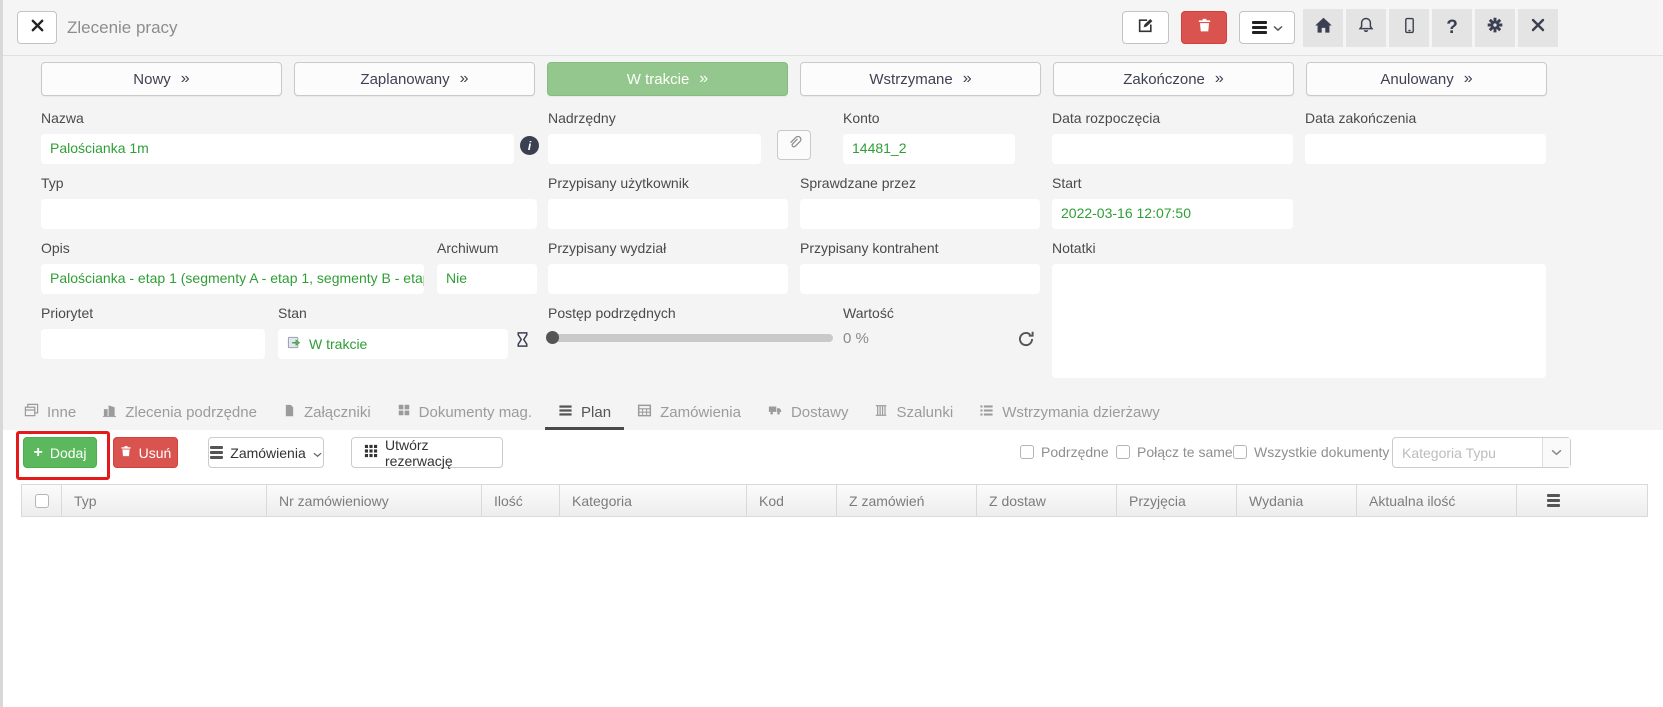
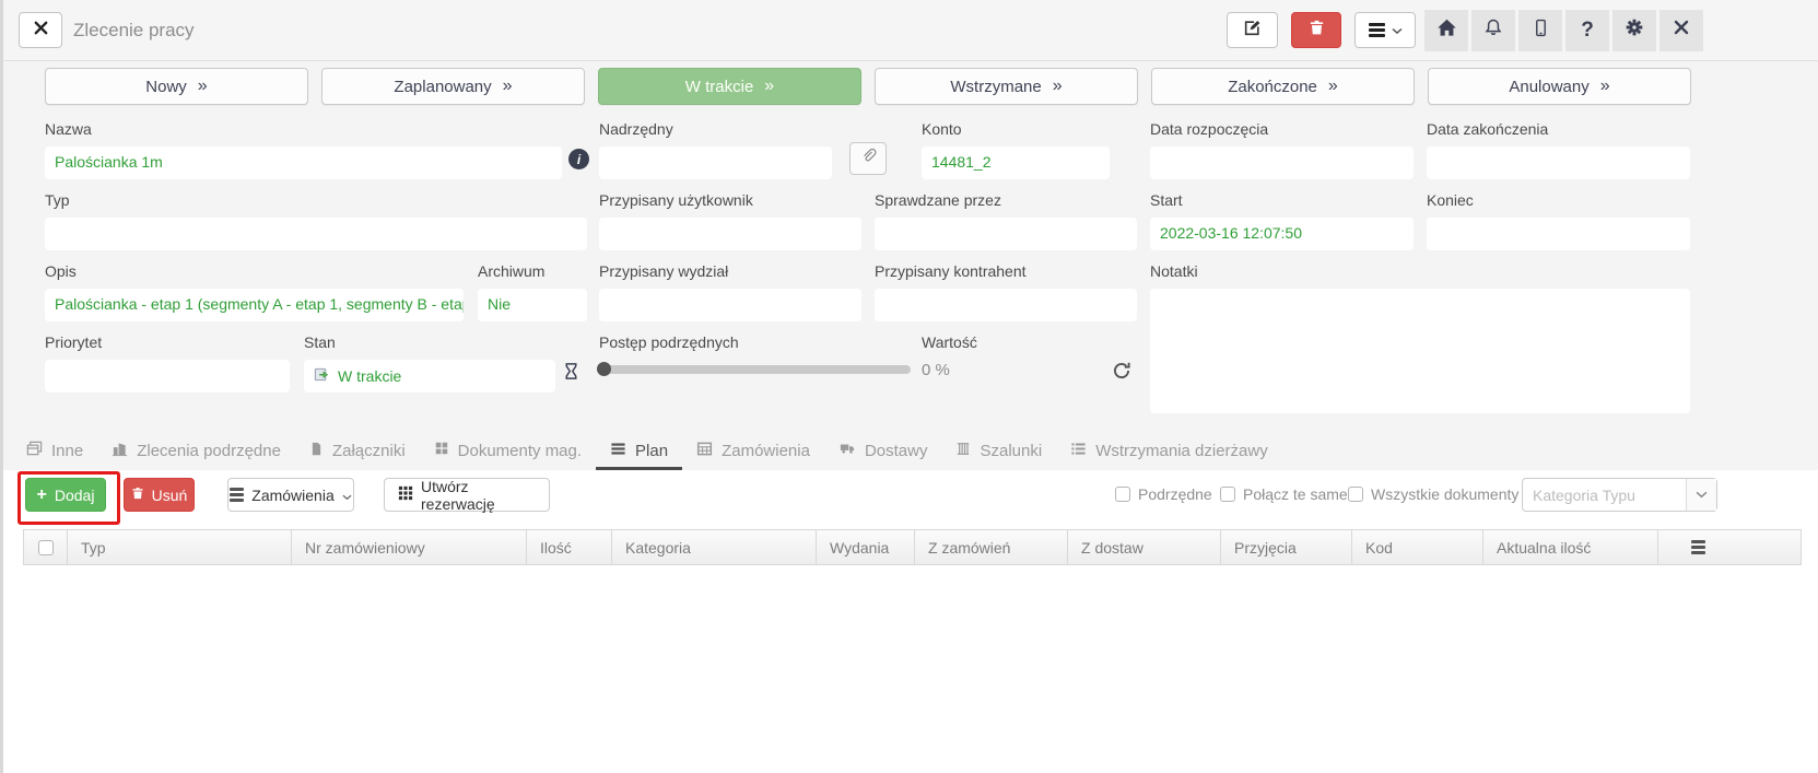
  Zlecenie pracy
  ?
  Nowy
  »
  Zaplanowany
  »
  W trakcie
  »
  Wstrzymane
  »
  Zakończone
  »
  Anulowany
  »
  Nazwa
  Palościanka 1m
  i
  Nadrzędny
  Konto
  14481_2
  Data rozpoczęcia
  Data zakończenia
  Typ
  Przypisany użytkownik
  Sprawdzane przez
  Start
  2022-03-16 12:07:50
+ Koniec
  Opis
  Palościanka - etap 1 (segmenty A - etap 1, segmenty B - eta
  Archiwum
  Nie
  Przypisany wydział
  Przypisany kontrahent
  Notatki
  Priorytet
  Stan
  W trakcie
  Postęp podrzędnych
  Wartość
  0 %
  Inne
  Zlecenia podrzędne
  Załączniki
  Dokumenty mag.
  Plan
  Zamówienia
  Dostawy
  Szalunki
  Wstrzymania dzierżawy
  +
  Dodaj
  Usuń
  Zamówienia
  Utwórz rezerwację
  Podrzędne
  Połącz te same
  Wszystkie dokumenty
  Kategoria Typu
  Typ
  Nr zamówieniowy
  Ilość
  Kategoria
- Kod
+ Wydania
  Z zamówień
  Z dostaw
  Przyjęcia
- Wydania
+ Kod
  Aktualna ilość
